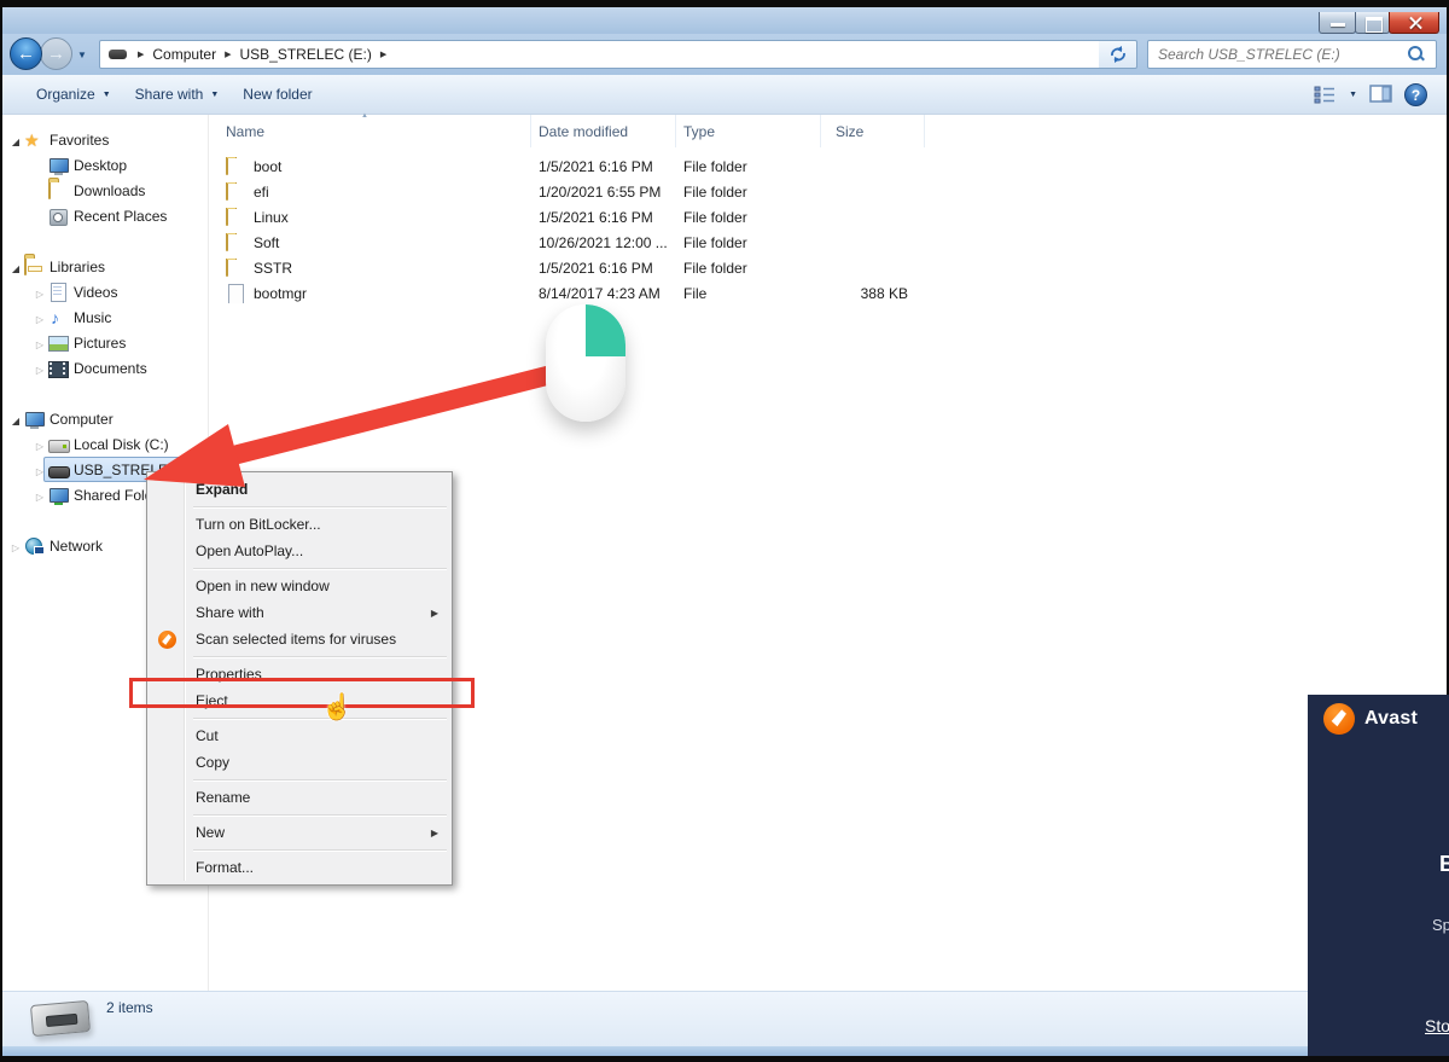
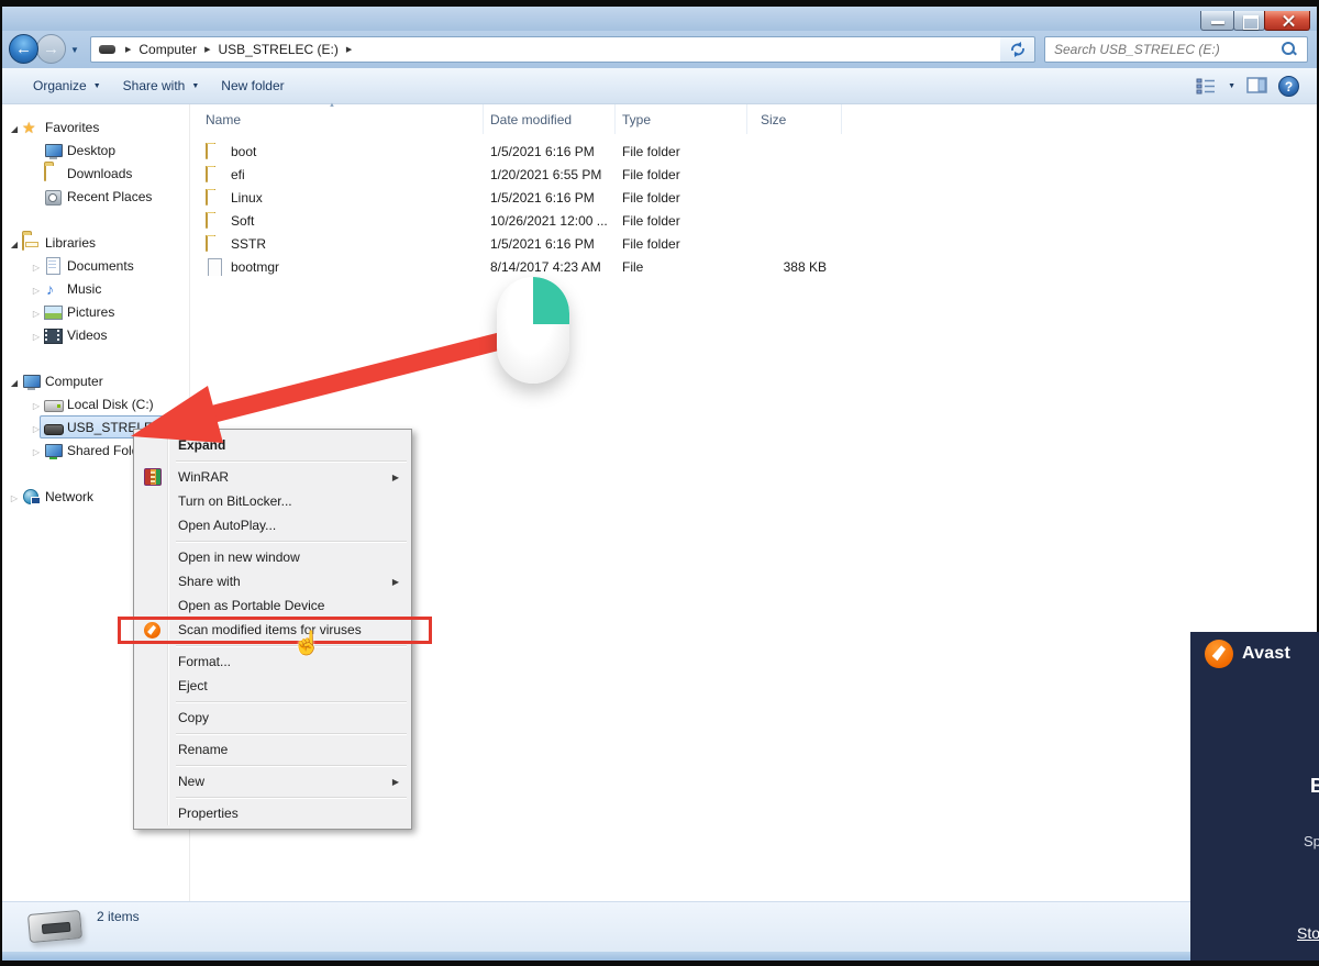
  ←
  →
  ▼
  Computer
  USB_STRELEC (E:)
  Search USB_STRELEC (E:)
  Organize
  Share with
  New folder
  Favorites
  Desktop
  Downloads
  Recent Places
  Libraries
- Videos
+ Documents
  Music
  Pictures
- Documents
+ Videos
  Computer
  Local Disk (C:)
  Network
  Name
  Date modified
  Type
  Size
  boot
  1/5/2021 6:16 PM
  File folder
  efi
  1/20/2021 6:55 PM
  File folder
  Linux
  1/5/2021 6:16 PM
  File folder
  Soft
  10/26/2021 12:00 ...
  File folder
  SSTR
  1/5/2021 6:16 PM
  File folder
  bootmgr
  8/14/2017 4:23 AM
  File
  388 KB
  2 items
  Expand
+ WinRAR
  Turn on BitLocker...
  Open AutoPlay...
  Open in new window
  Share with
+ Open as Portable Device
- Scan selected items for viruses
+ Scan modified items for viruses
- Properties
+ Format...
  Eject
- Cut
  Copy
  Rename
  New
- Format...
+ Properties
  Avast
  B
  Sp
  Sto
